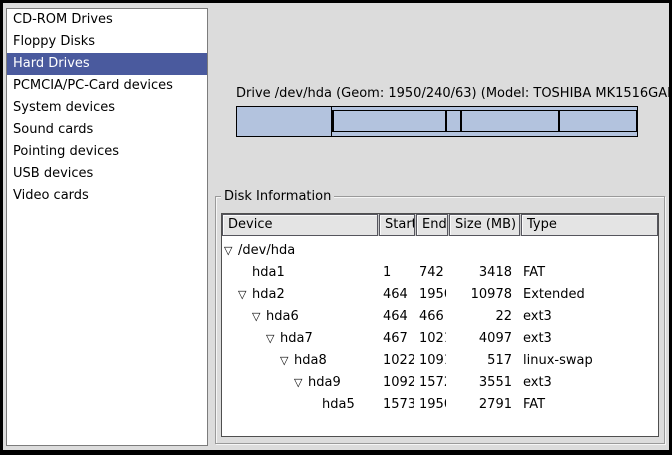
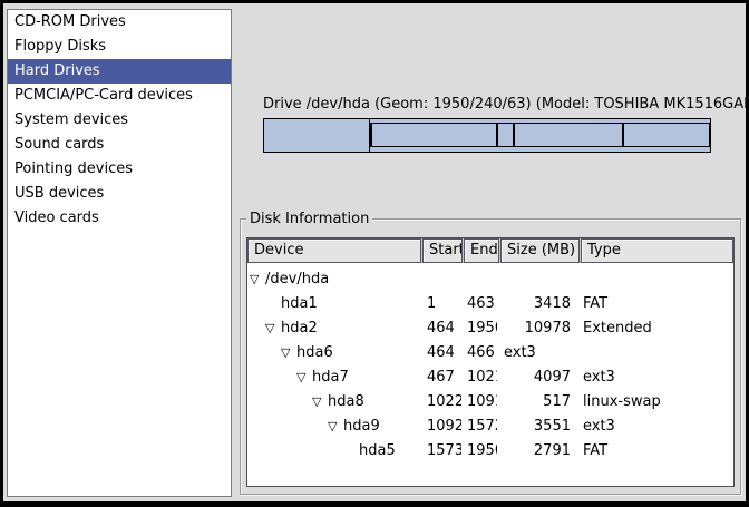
  CD-ROM Drives
  Floppy Disks
  Hard Drives
  PCMCIA/PC-Card devices
  System devices
  Sound cards
  Pointing devices
  USB devices
  Video cards
  Drive /dev/hda (Geom: 1950/240/63) (Model: TOSHIBA MK1516GA
  Disk Information
  Device
  Start
  End
  Size (MB)
  Type
  ▽ /dev/hda
  hda1
  1
- 742
+ 463
  3418
  FAT
  ▽ hda2
  464
  195
  10978
  Extended
  ▽ hda6
  464
  466
- 22
  ext3
  ▽ hda7
  467
  102
  4097
  ext3
  ▽ hda8
  1022
  109
  517
  linux-swap
  ▽ hda9
  1092
  157
  3551
  ext3
  hda5
  1573
  195
  2791
  FAT
